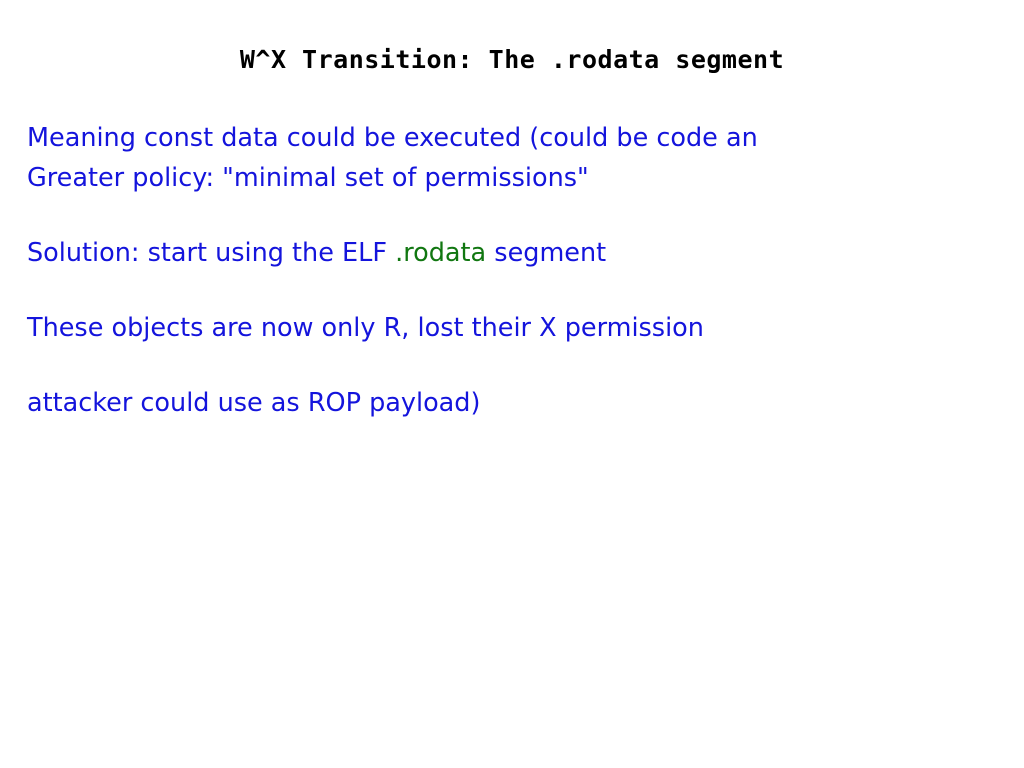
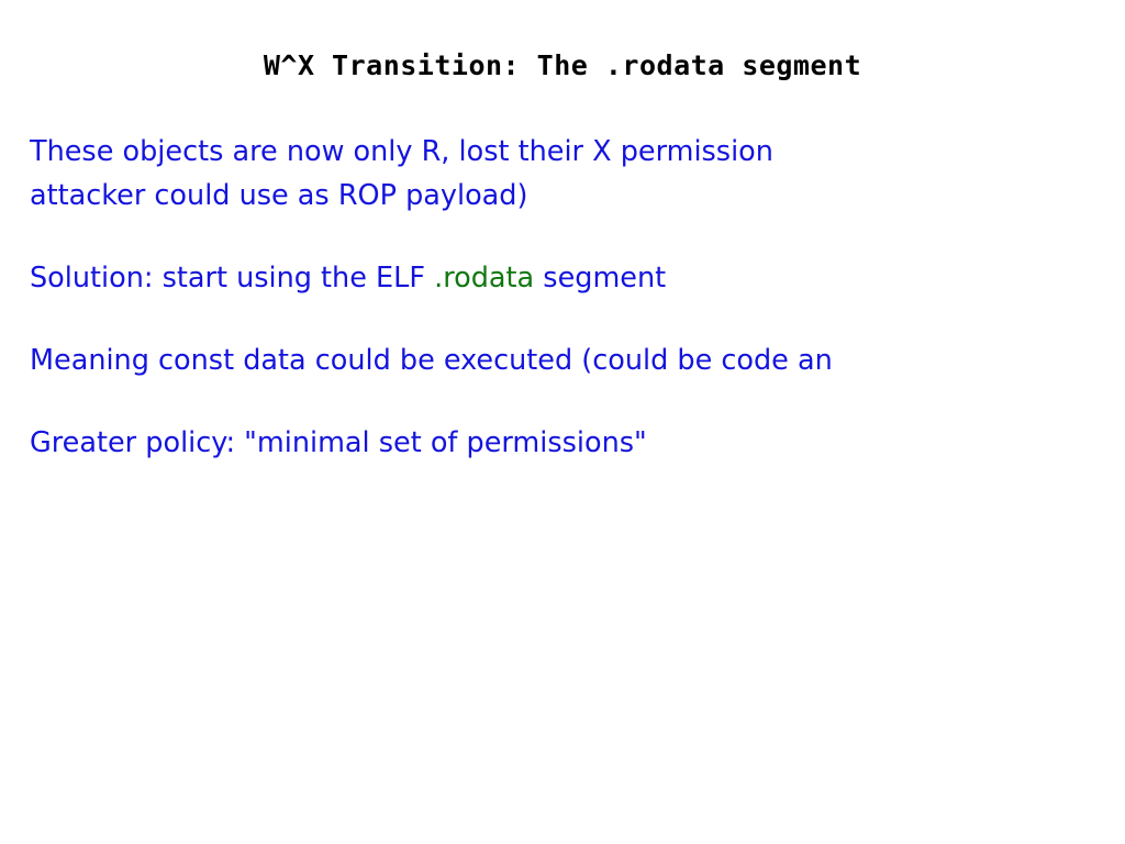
  W^X Transition: The .rodata segment
- Meaning const data could be executed (could be code an
+ These objects are now only R, lost their X permission
- Greater policy: "minimal set of permissions"
+ attacker could use as ROP payload)
  Solution: start using the ELF .rodata segment
- These objects are now only R, lost their X permission
+ Meaning const data could be executed (could be code an
- attacker could use as ROP payload)
+ Greater policy: "minimal set of permissions"
